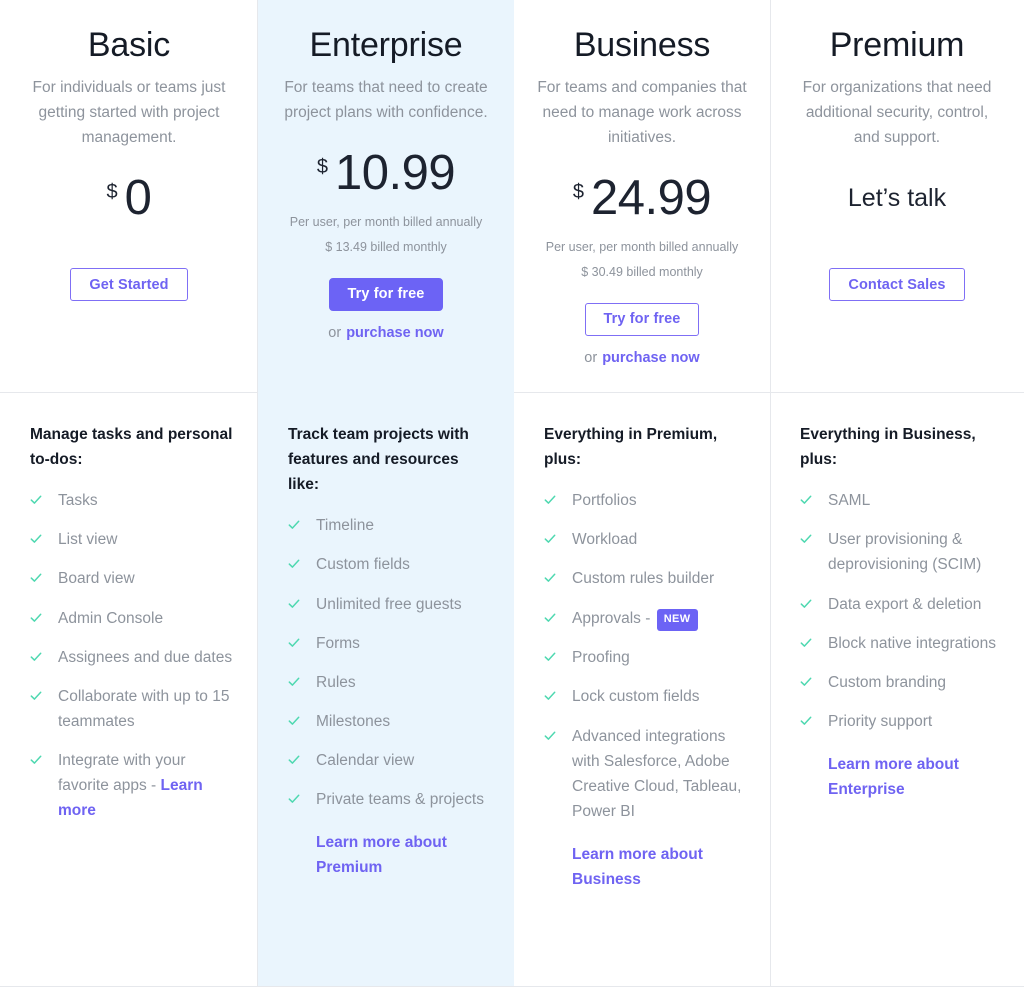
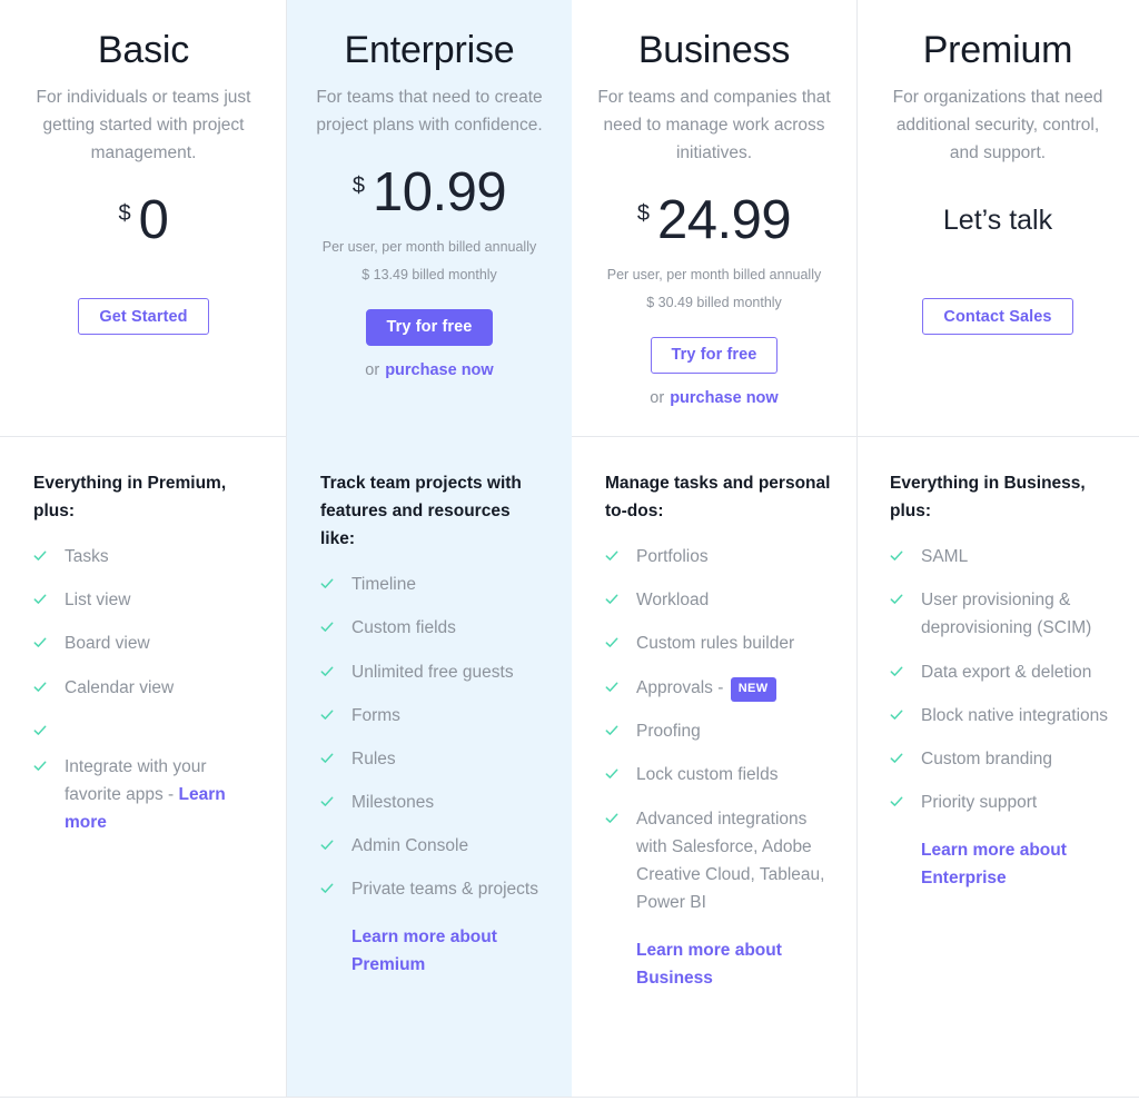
  Basic
  For individuals or teams just getting started with project management.
  $
  0
  Get Started
  Enterprise
  For teams that need to create project plans with confidence.
  $
  10.99
  Per user, per month billed annually
  $ 13.49 billed monthly
  Try for free
  or purchase now
  Business
  For teams and companies that need to manage work across initiatives.
  $
  24.99
  Per user, per month billed annually
  $ 30.49 billed monthly
  Try for free
  or purchase now
  Premium
  For organizations that need additional security, control, and support.
  Let’s talk
  Contact Sales
- Manage tasks and personal to-dos:
+ Everything in Premium, plus:
  Tasks
  List view
  Board view
- Admin Console
+ Calendar view
- Assignees and due dates
- Collaborate with up to 15 teammates
  Integrate with your favorite apps - Learn more
  Track team projects with features and resources like:
  Timeline
  Custom fields
  Unlimited free guests
  Forms
  Rules
  Milestones
- Calendar view
+ Admin Console
  Private teams & projects
  Learn more about Premium
- Everything in Premium, plus:
+ Manage tasks and personal to-dos:
  Portfolios
  Workload
  Custom rules builder
  Approvals - NEW
  Proofing
  Lock custom fields
  Advanced integrations with Salesforce, Adobe Creative Cloud, Tableau, Power BI
  Learn more about Business
  Everything in Business, plus:
  SAML
  User provisioning & deprovisioning (SCIM)
  Data export & deletion
  Block native integrations
  Custom branding
  Priority support
  Learn more about Enterprise
